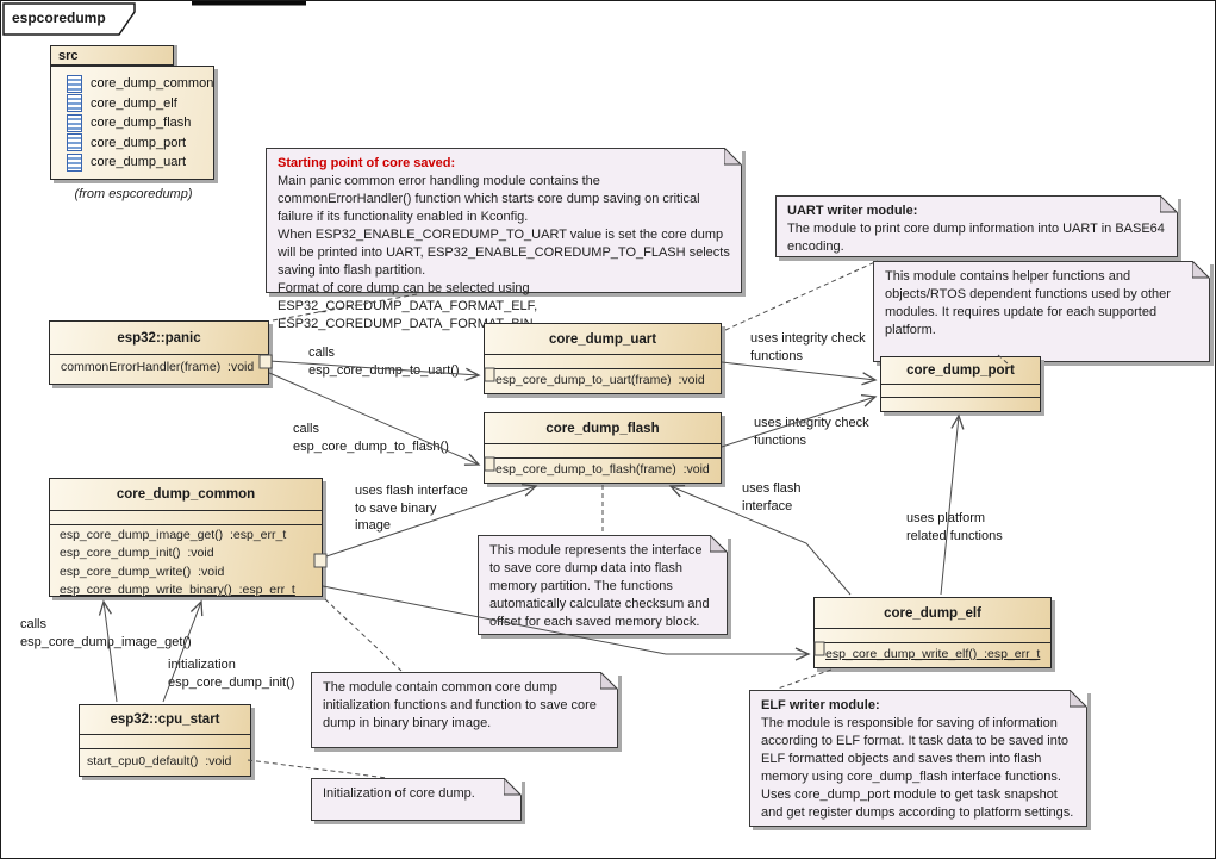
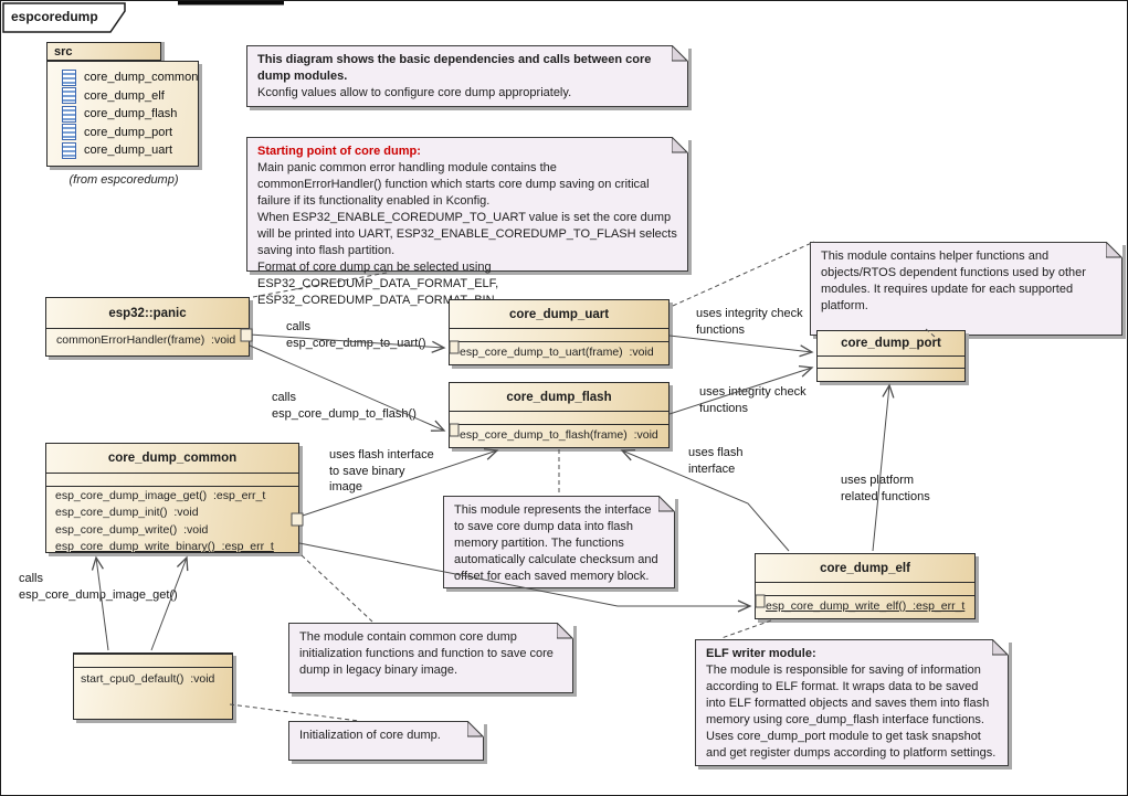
  espcoredump
  src
  core_dump_common
  core_dump_elf
  core_dump_flash
  core_dump_port
  core_dump_uart
  (from espcoredump)
+ This diagram shows the basic dependencies and calls between core dump modules.
+ Kconfig values allow to configure core dump appropriately.
- Starting point of core saved:
+ Starting point of core dump:
  Main panic common error handling module contains the commonErrorHandler() function which starts core dump saving on critical failure if its functionality enabled in Kconfig.
  When ESP32_ENABLE_COREDUMP_TO_UART value is set the core dump will be printed into UART, ESP32_ENABLE_COREDUMP_TO_FLASH selects saving into flash partition.
  Format of core dump can be selected using ESP32_COEDUMP_DATA_FORMAT_ELF, ESP32_COREDUMP_DATA_FOR
- UART writer module:
- The module to print core dump information into UART in BASE64 encoding.
  This module contains helper functions and objects/RTOS dependent functions used by other modules. It requires update for each supported platform.
  This module represents the interface to save core dump data into flash memory partition. The functions automatically calculate checksum and ofset for each saved memory block.
- The module contain common core dump initialization functions and function to save core dump in binary binary image.
+ The module contain common core dump initialization functions and function to save core dump in legacy binary image.
  Initialization of core dump.
  ELF writer module:
- The module is responsible for saving of information according to ELF format. It task data to be saved into ELF formatted objects and saves them into flash memory using core_dump_flash interface functions. Uses core_dump_port module to get task snapshot and get register dumps according to platform settings.
+ The module is responsible for saving of information according to ELF format. It wraps data to be saved into ELF formatted objects and saves them into flash memory using core_dump_flash interface functions. Uses core_dump_port module to get task snapshot and get register dumps according to platform settings.
  esp32::panic
  commonErrorHandler(frame) :void
  core_dump_uart
  esp_core_dump_to_uart(frame) :void
  core_dump_flash
  esp_core_dump_to_flash(frame) :void
  core_dump_port
  core_dump_common
  esp_core_dump_image_get() :esp_err_t
  esp_core_dump_init() :void
  esp_core_dump_write() :void
  esp_core_dump_write_binary() :esp_err_t
  core_dump_elf
  esp_core_dump_write_elf() :esp_err_t
- esp32::cpu_start
  start_cpu0_default() :void
  calls
  esp_core_dumto_uart()
  calls
  esp_core_dump_to_flas()
  uses integrity check
  functions
  uses integrity check
  functions
  uses flash interface
  to save binary
  image
  uses flash
  interface
  uses platform
  related functions
  calls
  esp_core_dump_image_get()
- initialization
- esp_core_dump_init()
